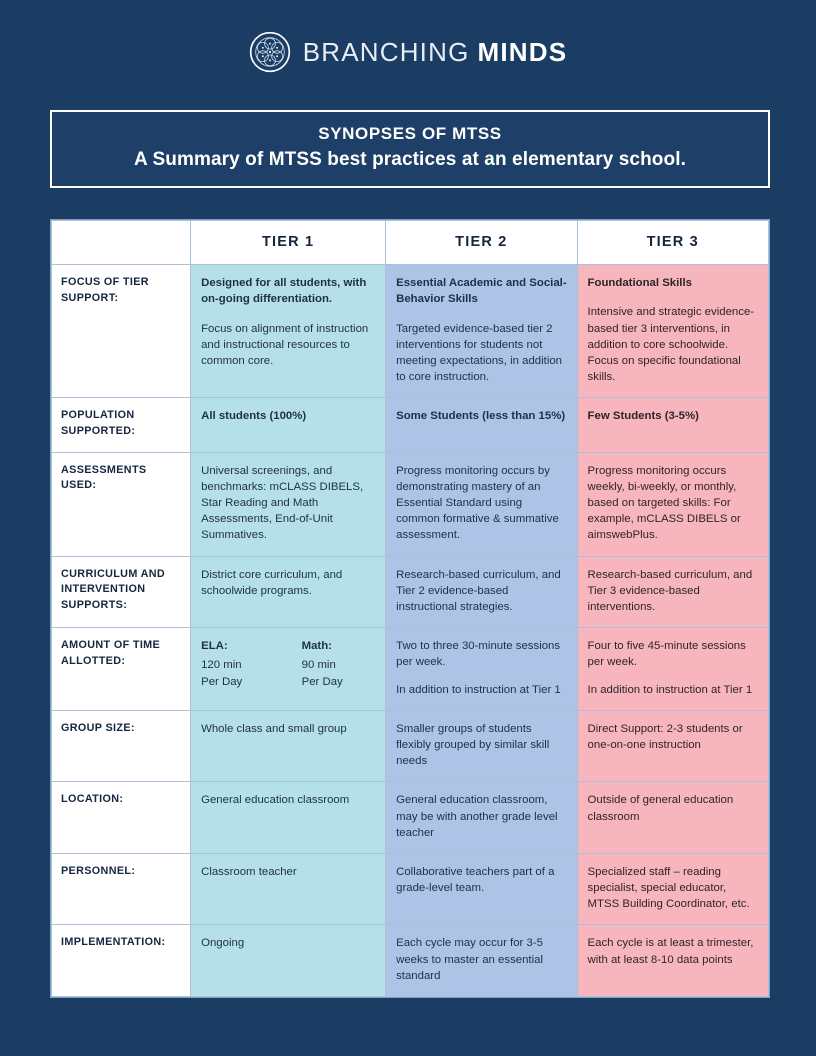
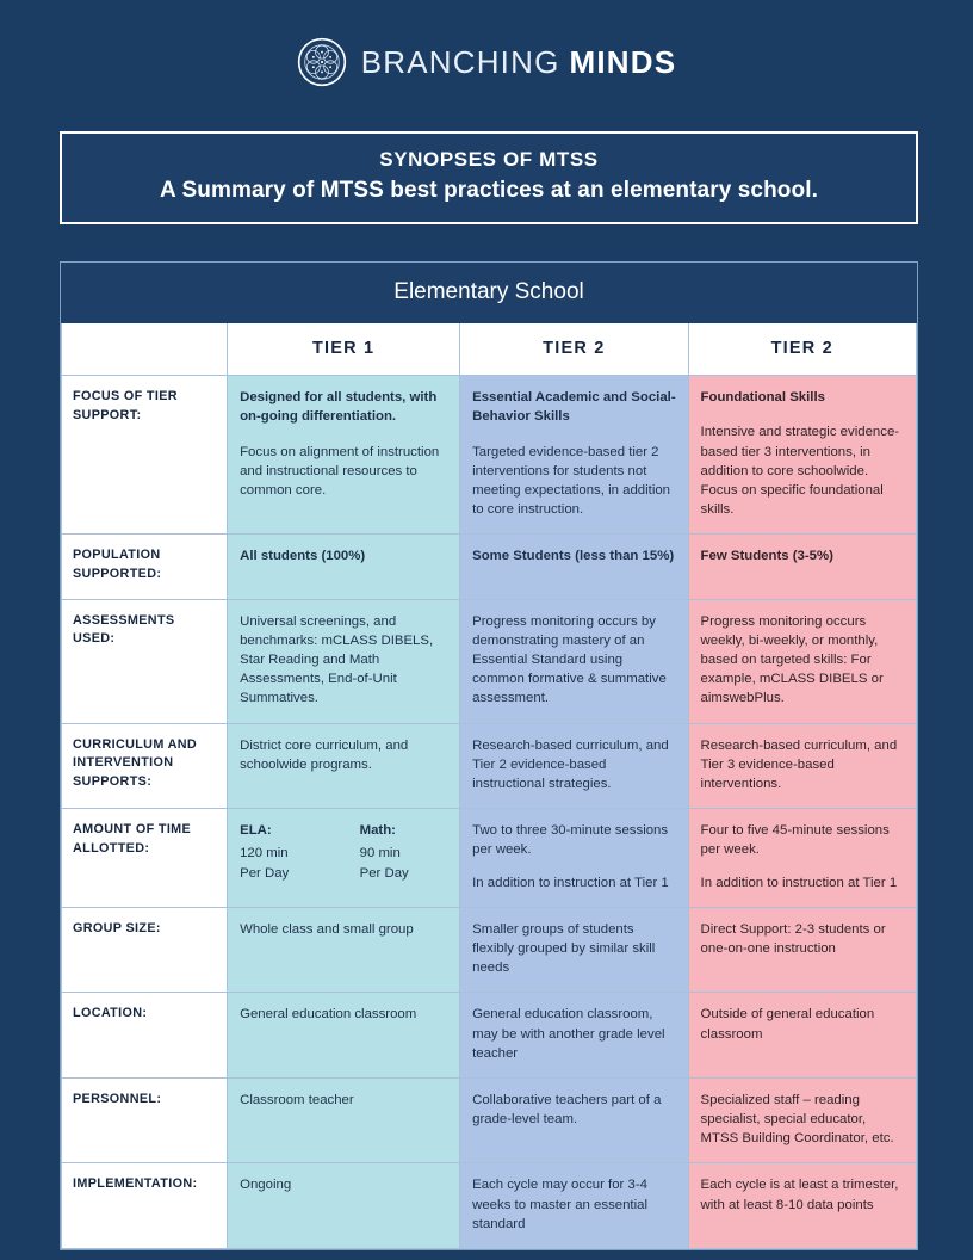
  BRANCHING
  MINDS
  SYNOPSES OF MTSS
  A Summary of MTSS best practices at an elementary school.
+ Elementary School
- 	TIER 1	TIER 2	TIER 3
+ 	TIER 1	TIER 2	TIER 2
  FOCUS OF TIER SUPPORT:	Designed for all students, with on-going differentiation. Focus on alignment of instruction and instructional resources to common core.	Essential Academic and Social-Behavior Skills Targeted evidence-based tier 2 interventions for students not meeting expectations, in addition to core instruction.	Foundational Skills Intensive and strategic evidence-based tier 3 interventions, in addition to core schoolwide. Focus on specific foundational skills.
  POPULATION SUPPORTED:	All students (100%)	Some Students (less than 15%)	Few Students (3-5%)
  ASSESSMENTS USED:	Universal screenings, and benchmarks: mCLASS DIBELS, Star Reading and Math Assessments, End-of-Unit Summatives.	Progress monitoring occurs by demonstrating mastery of an Essential Standard using common formative & summative assessment.	Progress monitoring occurs weekly, bi-weekly, or monthly, based on targeted skills: For example, mCLASS DIBELS or aimswebPlus.
  CURRICULUM AND INTERVENTION SUPPORTS:	District core curriculum, and schoolwide programs.	Research-based curriculum, and Tier 2 evidence-based instructional strategies.	Research-based curriculum, and Tier 3 evidence-based interventions.
  AMOUNT OF TIME ALLOTTED:	ELA: 120 min Per Day Math: 90 min Per Day	Two to three 30-minute sessions per week. In addition to instruction at Tier 1	Four to five 45-minute sessions per week. In addition to instruction at Tier 1
  GROUP SIZE:	Whole class and small group	Smaller groups of students flexibly grouped by similar skill needs	Direct Support: 2-3 students or one-on-one instruction
  LOCATION:	General education classroom	General education classroom, may be with another grade level teacher	Outside of general education classroom
  PERSONNEL:	Classroom teacher	Collaborative teachers part of a grade-level team.	Specialized staff – reading specialist, special educator, MTSS Building Coordinator, etc.
- IMPLEMENTATION:	Ongoing	Each cycle may occur for 3-5 weeks to master an essential standard	Each cycle is at least a trimester, with at least 8-10 data points
+ IMPLEMENTATION:	Ongoing	Each cycle may occur for 3-4 weeks to master an essential standard	Each cycle is at least a trimester, with at least 8-10 data points
